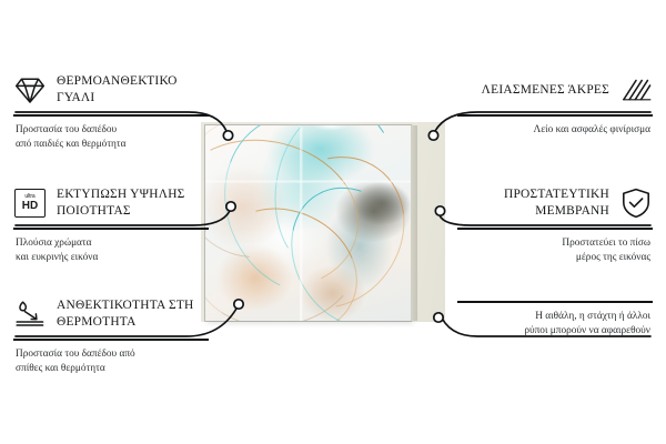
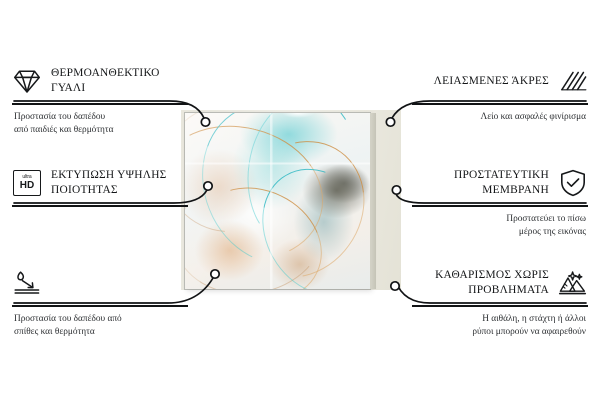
  ΘΕΡΜΟΑΝΘΕΚΤΙΚΟ ΓΥΑΛΙ
  Προστασία του δαπέδου
  από παιδιές και θερμότητα
  HD
  ΕΚΤΥΠΩΣΗ ΥΨΗΛΗΣ ΠΟΙΟΤΗΤΑΣ
- Πλούσια χρώματα
- και ευκρινής εικόνα
- ΑΝΘΕΚΤΙΚΟΤΗΤΑ ΣΤΗ ΘΕΡΜΟΤΗΤΑ
  Προστασία του δαπέδου από
  σπίθες και θερμότητα
  ΛΕΙΑΣΜΕΝΕΣ ΆΚΡΕΣ
  Λείο και ασφαλές φινίρισμα
  ΠΡΟΣΤΑΤΕΥΤΙΚΗ ΜΕΜΒΡΑΝΗ
  Προστατεύει το πίσω
  μέρος της εικόνας
+ ΚΑΘΑΡΙΣΜΟΣ ΧΩΡΙΣ ΠΡΟΒΛΗΜΑΤΑ
  Η αιθάλη, η στάχτη ή άλλοι
  ρύποι μπορούν να αφαιρεθούν
